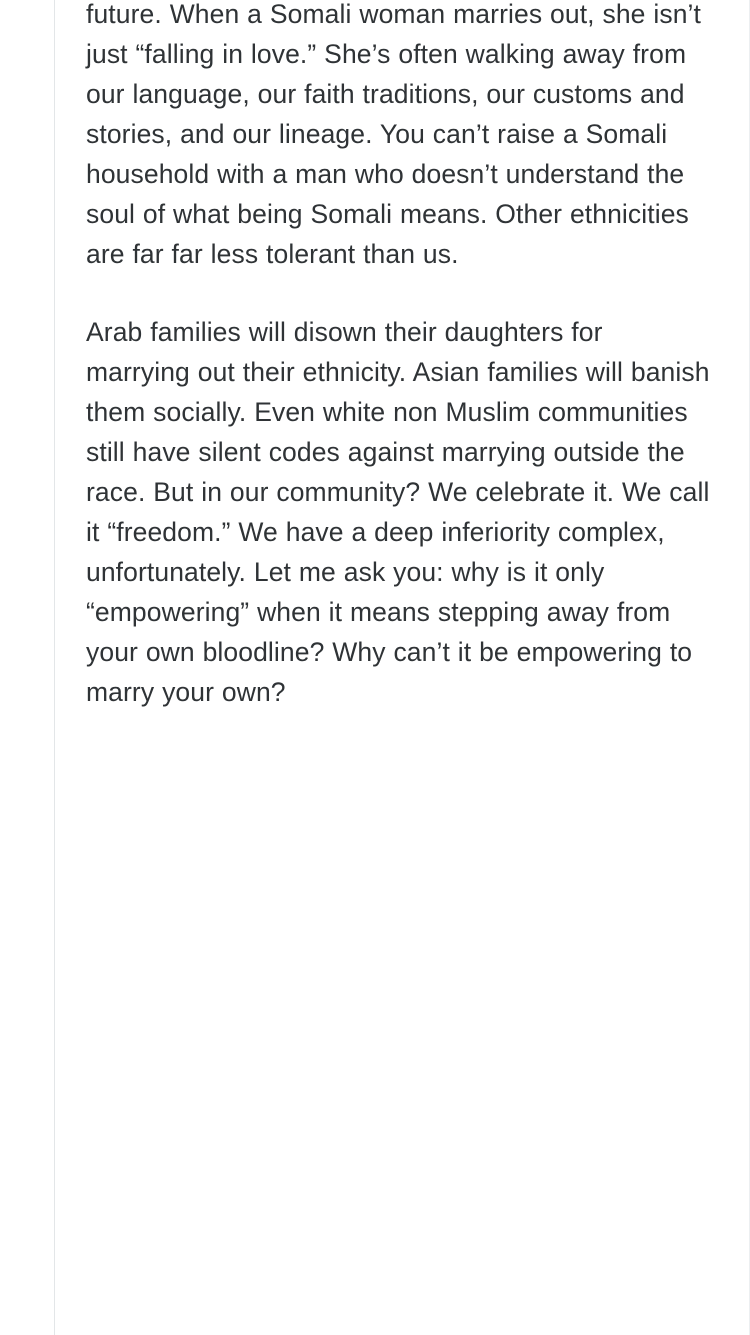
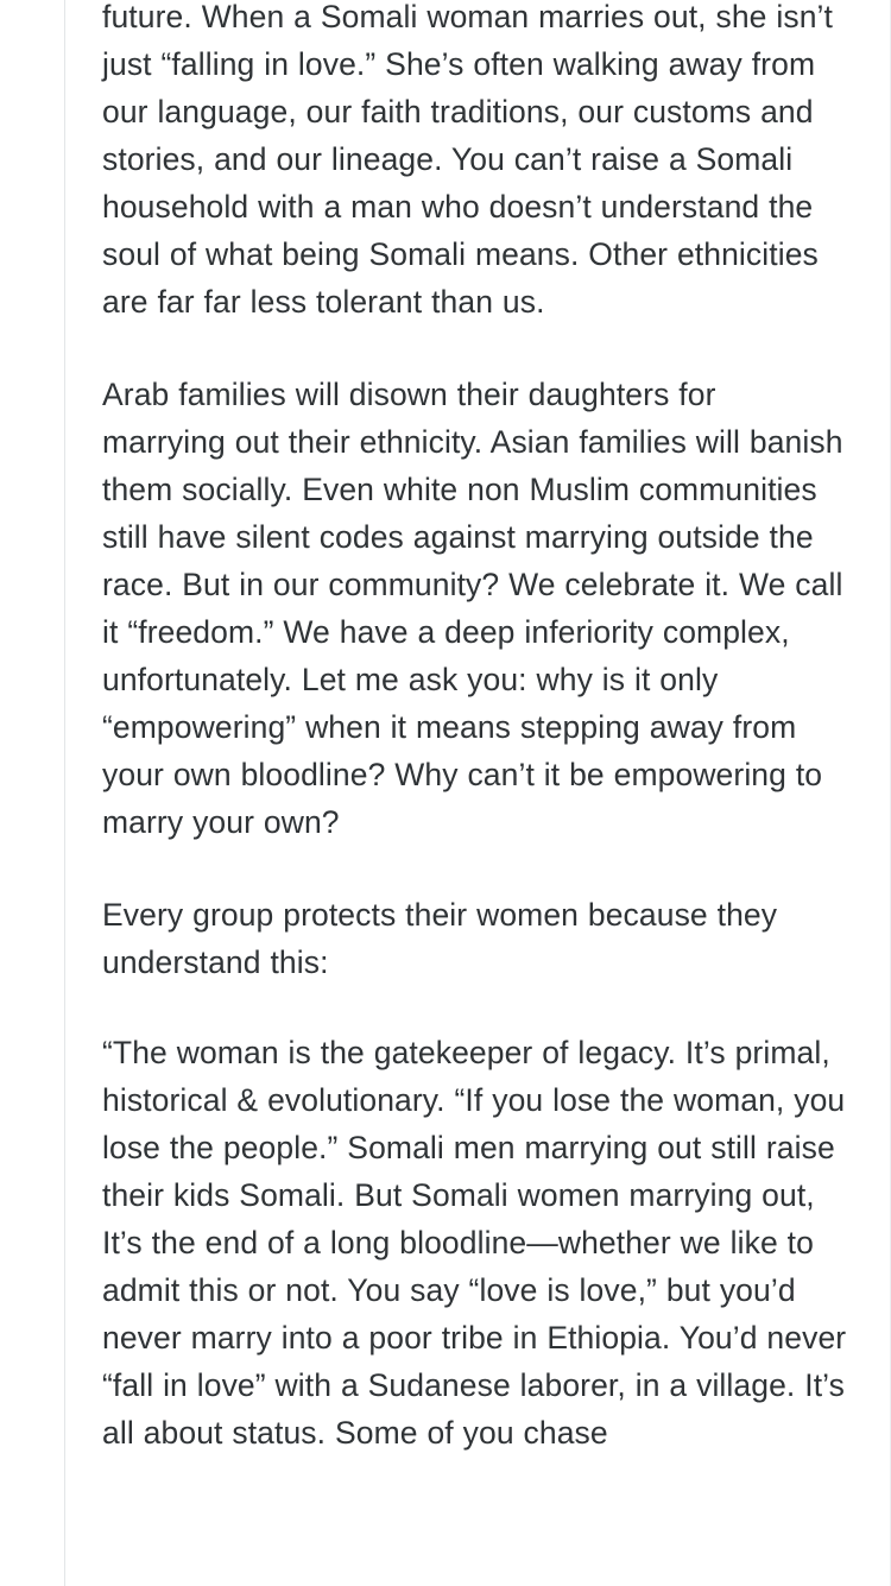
  future. When a Somali woman marries out, she isn’t just “falling in love.” She’s often walking away from our language, our faith traditions, our customs and stories, and our lineage. You can’t raise a Somali household with a man who doesn’t understand the soul of what being Somali means. Other ethnicities are far far less tolerant than us.
  Arab families will disown their daughters for marrying out their ethnicity. Asian families will banish them socially. Even white non Muslim communities still have silent codes against marrying outside the race. But in our community? We celebrate it. We call it “freedom.” We have a deep inferiority complex, unfortunately. Let me ask you: why is it only “empowering” when it means stepping away from your own bloodline? Why can’t it be empowering to marry your own?
+ Every group protects their women because they understand this:
+ “The woman is the gatekeeper of legacy. It’s primal, historical & evolutionary. “If you lose the woman, you lose the people.” Somali men marrying out still raise their kids Somali. But Somali women marrying out, It’s the end of a long bloodline—whether we like to admit this or not. You say “love is love,” but you’d never marry into a poor tribe in Ethiopia. You’d never “fall in love” with a Sudanese laborer, in a village. It’s all about status. Some of you chase
